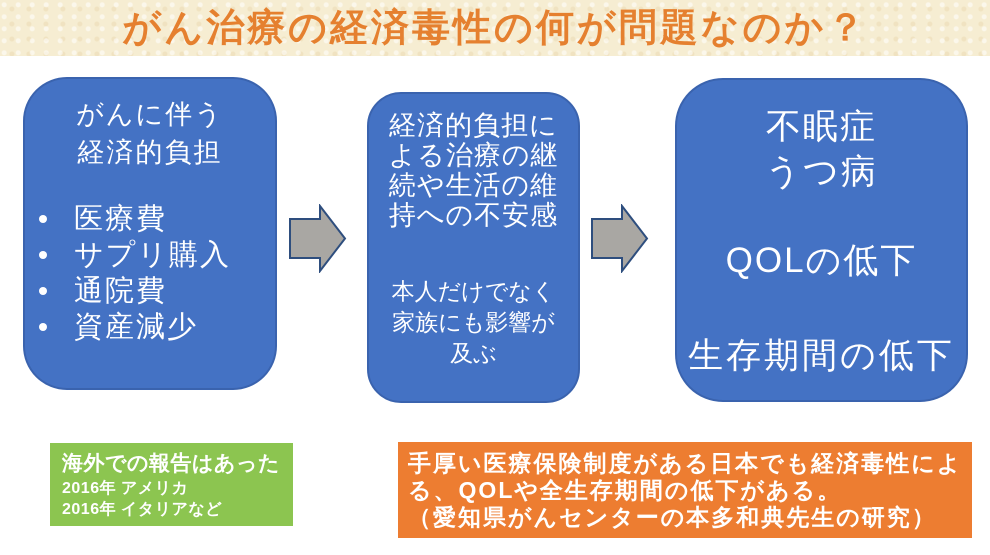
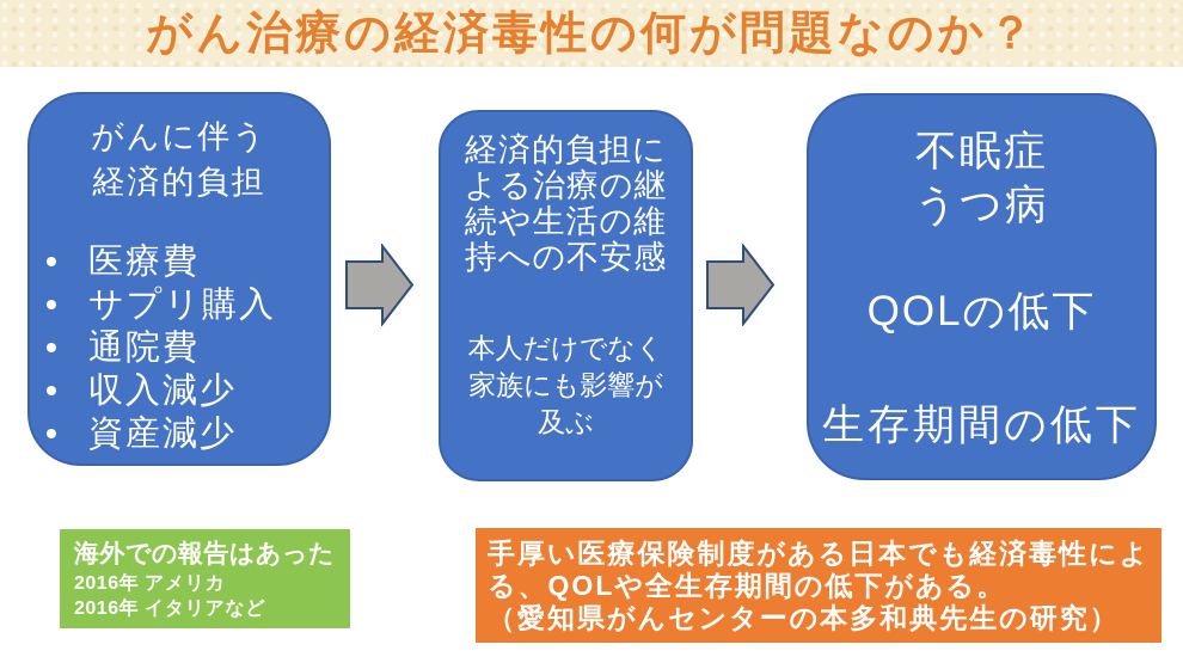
  がん治療の経済毒性の何が問題なのか？
  がんに伴う
  経済的負担
  医療費
  サプリ購入
  通院費
+ 収入減少
  資産減少
  経済的負担に
  よる治療の継
  続や生活の維
  持への不安感
  本人だけでなく
  家族にも影響が
  及ぶ
  不眠症
  うつ病
  QOLの低下
  生存期間の低下
  海外での報告はあった
  2016年 アメリカ
  2016年 イタリアなど
  手厚い医療保険制度がある日本でも経済毒性によ
  る、QOLや全生存期間の低下がある。
  （愛知県がんセンターの本多和典先生の研究）
